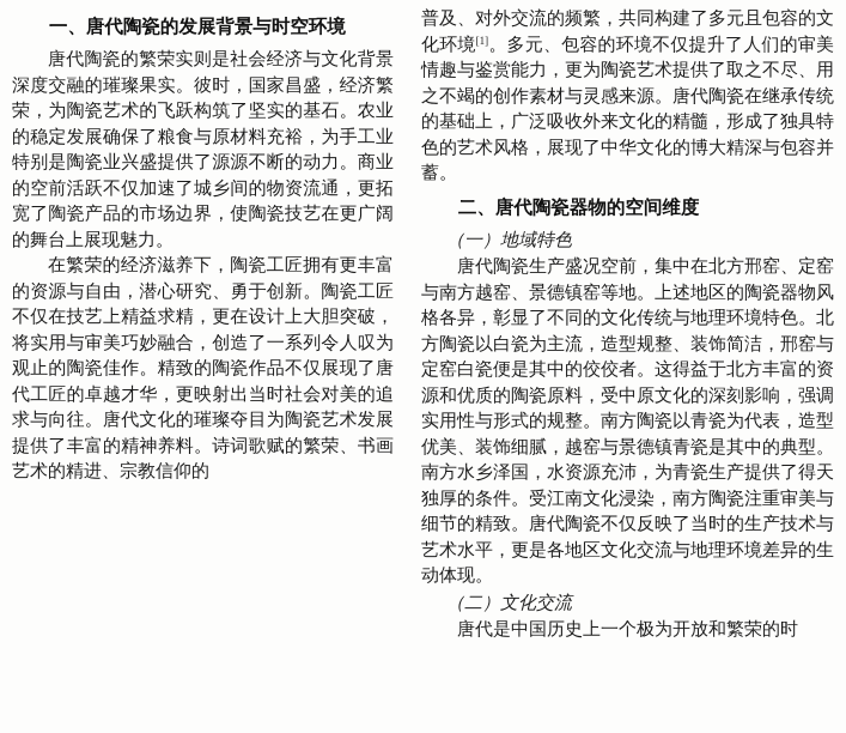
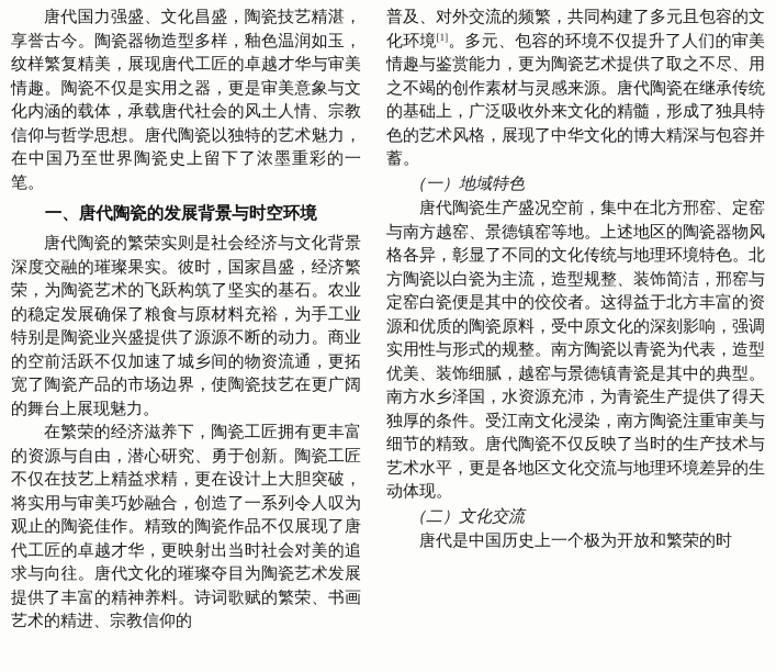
+ 唐代国力强盛、文化昌盛，陶瓷技艺精湛，享誉古今。陶瓷器物造型多样，釉色温润如玉，纹样繁复精美，展现唐代工匠的卓越才华与审美情趣。陶瓷不仅是实用之器，更是审美意象与文化内涵的载体，承载唐代社会的风土人情、宗教信仰与哲学思想。唐代陶瓷以独特的艺术魅力，在中国乃至世界陶瓷史上留下了浓墨重彩的一笔。
  一、唐代陶瓷的发展背景与时空环境
  唐代陶瓷的繁荣实则是社会经济与文化背景深度交融的璀璨果实。彼时，国家昌盛，经济繁荣，为陶瓷艺术的飞跃构筑了坚实的基石。农业的稳定发展确保了粮食与原材料充裕，为手工业特别是陶瓷业兴盛提供了源源不断的动力。商业的空前活跃不仅加速了城乡间的物资流通，更拓宽了陶瓷产品的市场边界，使陶瓷技艺在更广阔的舞台上展现魅力。
  在繁荣的经济滋养下，陶瓷工匠拥有更丰富的资源与自由，潜心研究、勇于创新。陶瓷工匠不仅在技艺上精益求精，更在设计上大胆突破，将实用与审美巧妙融合，创造了一系列令人叹为观止的陶瓷佳作。精致的陶瓷作品不仅展现了唐代工匠的卓越才华，更映射出当时社会对美的追求与向往。唐代文化的璀璨夺目为陶瓷艺术发展提供了丰富的精神养料。诗词歌赋的繁荣、书画艺术的精进、宗教信仰的
  普及、对外交流的频繁，共同构建了多元且包容的文化环境[1]。多元、包容的环境不仅提升了人们的审美情趣与鉴赏能力，更为陶瓷艺术提供了取之不尽、用之不竭的创作素材与灵感来源。唐代陶瓷在继承传统的基础上，广泛吸收外来文化的精髓，形成了独具特色的艺术风格，展现了中华文化的博大精深与包容并蓄。
- 二、唐代陶瓷器物的空间维度
  （一）地域特色
  唐代陶瓷生产盛况空前，集中在北方邢窑、定窑与南方越窑、景德镇窑等地。上述地区的陶瓷器物风格各异，彰显了不同的文化传统与地理环境特色。北方陶瓷以白瓷为主流，造型规整、装饰简洁，邢窑与定窑白瓷便是其中的佼佼者。这得益于北方丰富的资源和优质的陶瓷原料，受中原文化的深刻影响，强调实用性与形式的规整。南方陶瓷以青瓷为代表，造型优美、装饰细腻，越窑与景德镇青瓷是其中的典型。南方水乡泽国，水资源充沛，为青瓷生产提供了得天独厚的条件。受江南文化浸染，南方陶瓷注重审美与细节的精致。唐代陶瓷不仅反映了当时的生产技术与艺术水平，更是各地区文化交流与地理环境差异的生动体现。
  （二）文化交流
  唐代是中国历史上一个极为开放和繁荣的时
